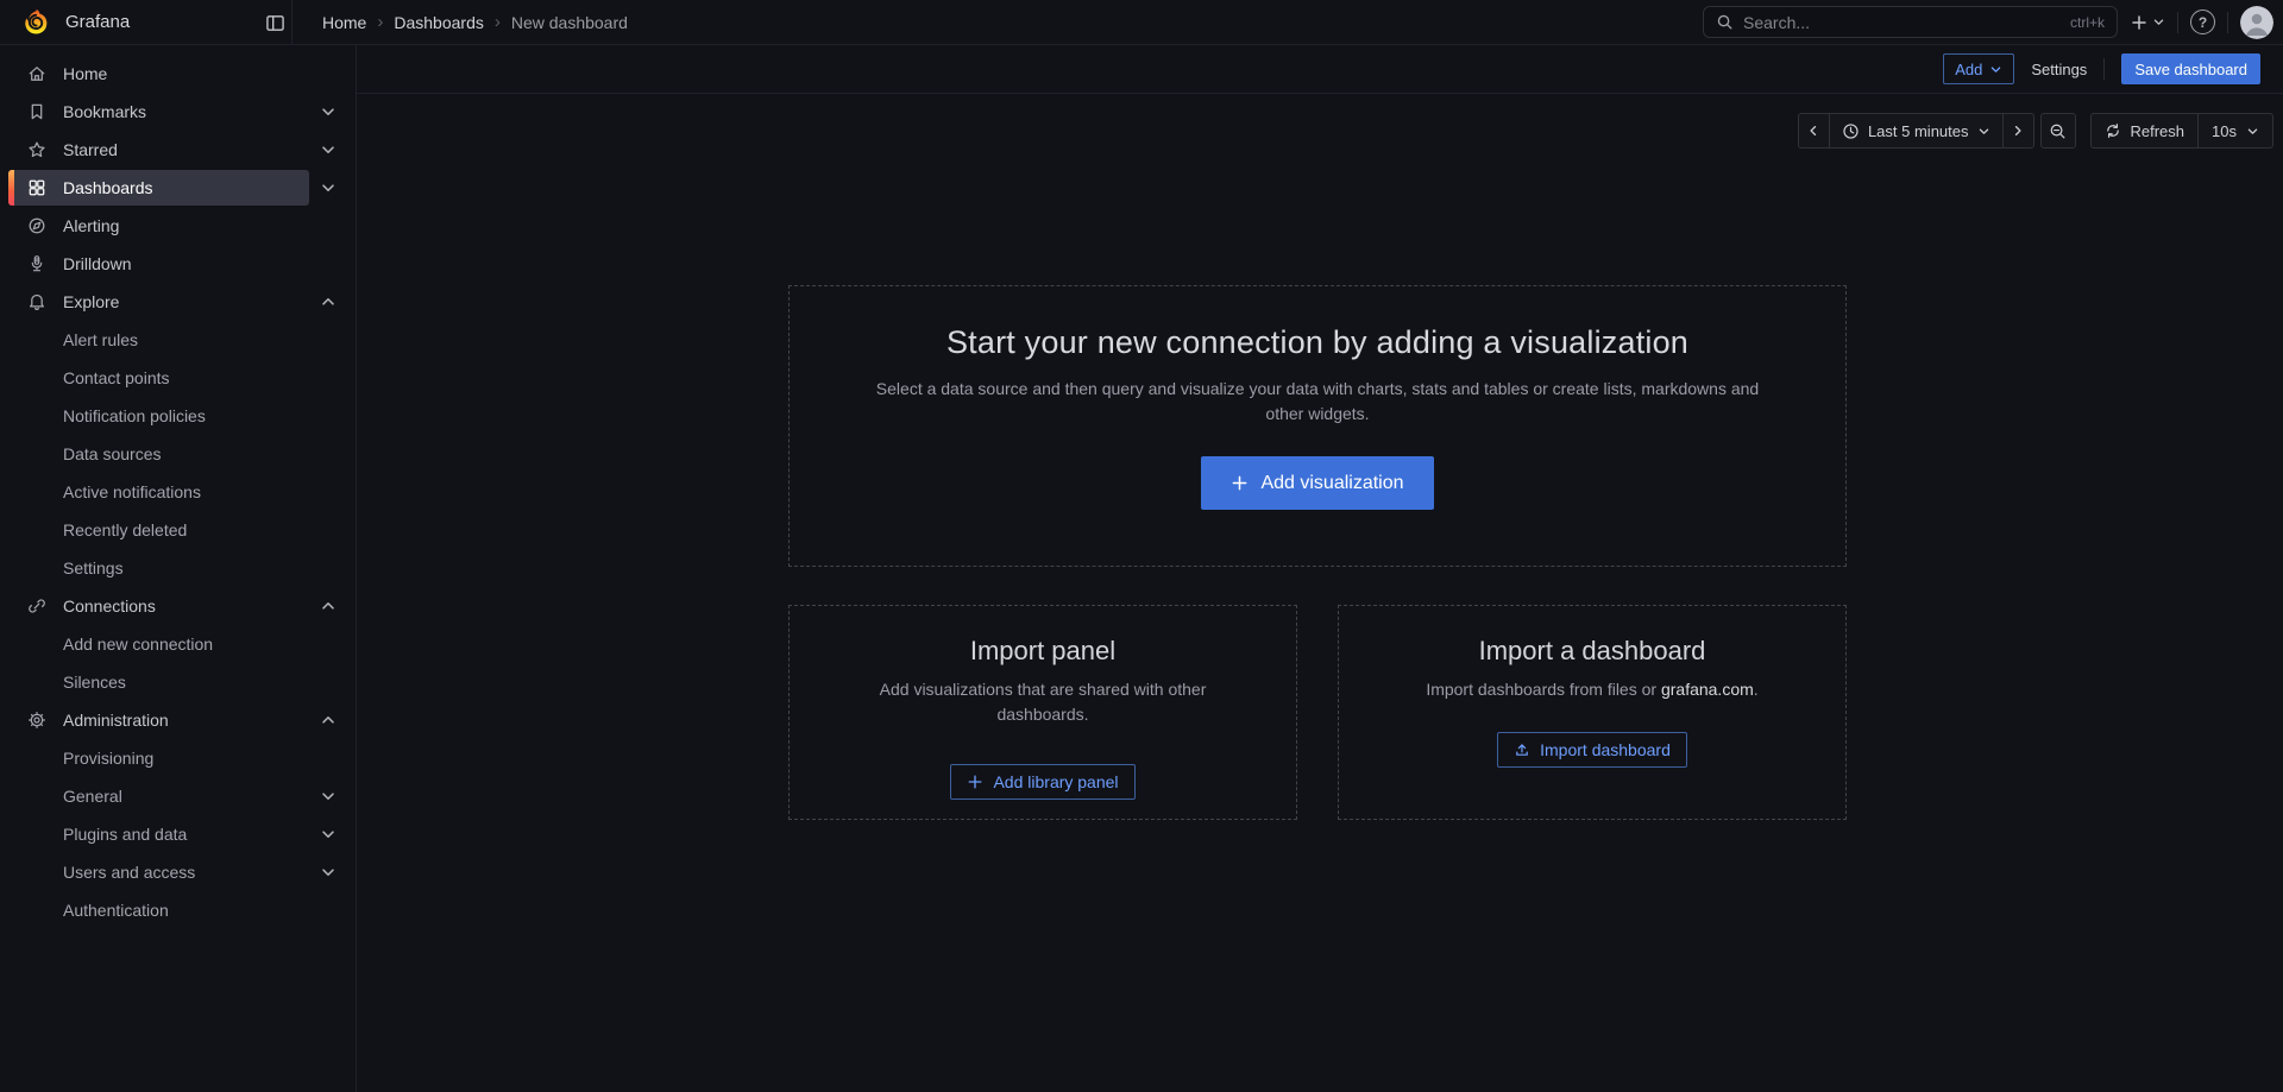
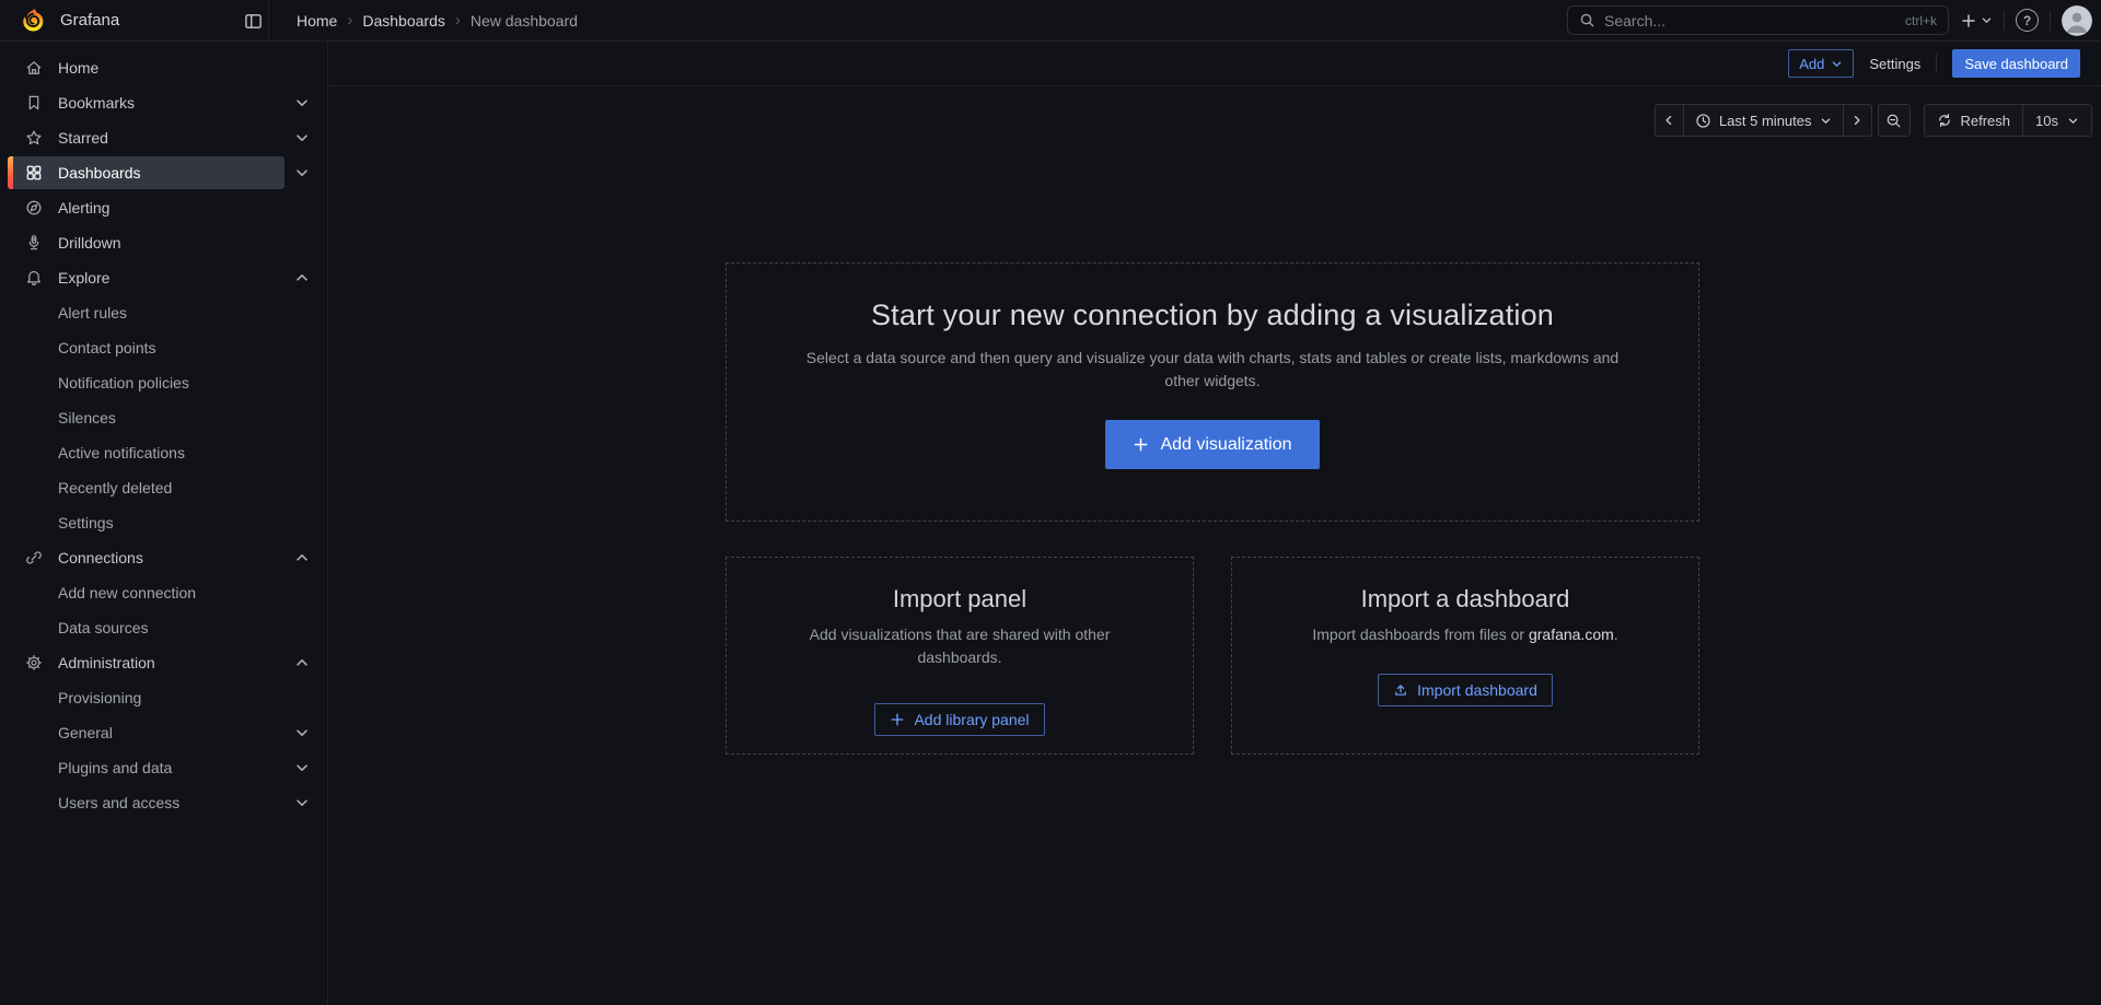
  Grafana
  Home
  ›
  Dashboards
  ›
  New dashboard
  Search...
  ctrl+k
  ?
  Home
  Bookmarks
  Starred
  Dashboards
  Alerting
  Drilldown
  Explore
  Alert rules
  Contact points
  Notification policies
- Data sources
+ Silences
  Active notifications
  Recently deleted
  Settings
  Connections
  Add new connection
- Silences
+ Data sources
  Administration
  Provisioning
  General
  Plugins and data
  Users and access
- Authentication
  Add
  Settings
  Save dashboard
  Last 5 minutes
  Refresh
  10s
  Start your new connection by adding a visualization
  Select a data source and then query and visualize your data with charts, stats and tables or create lists, markdowns and other widgets.
  Add visualization
  Import panel
  Add visualizations that are shared with other dashboards.
  Add library panel
  Import a dashboard
  Import dashboards from files or grafana.com.
  Import dashboard
